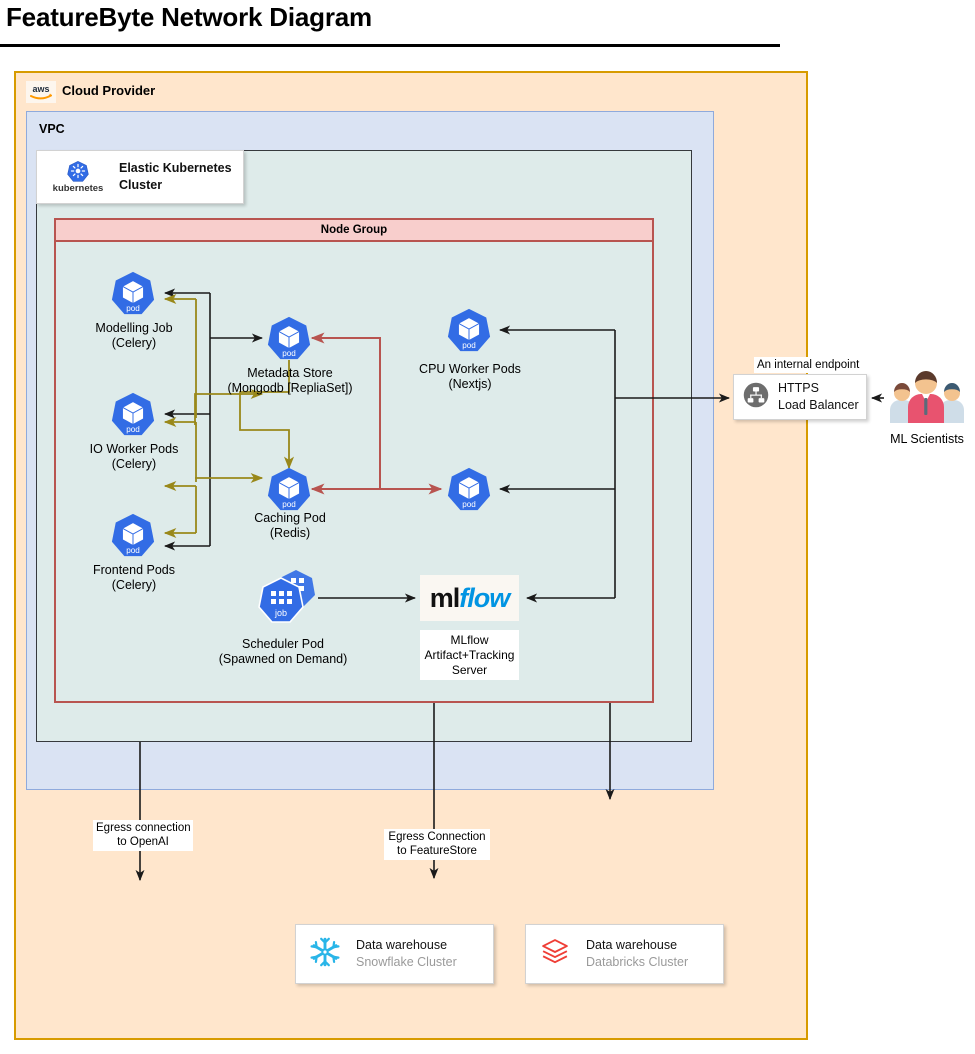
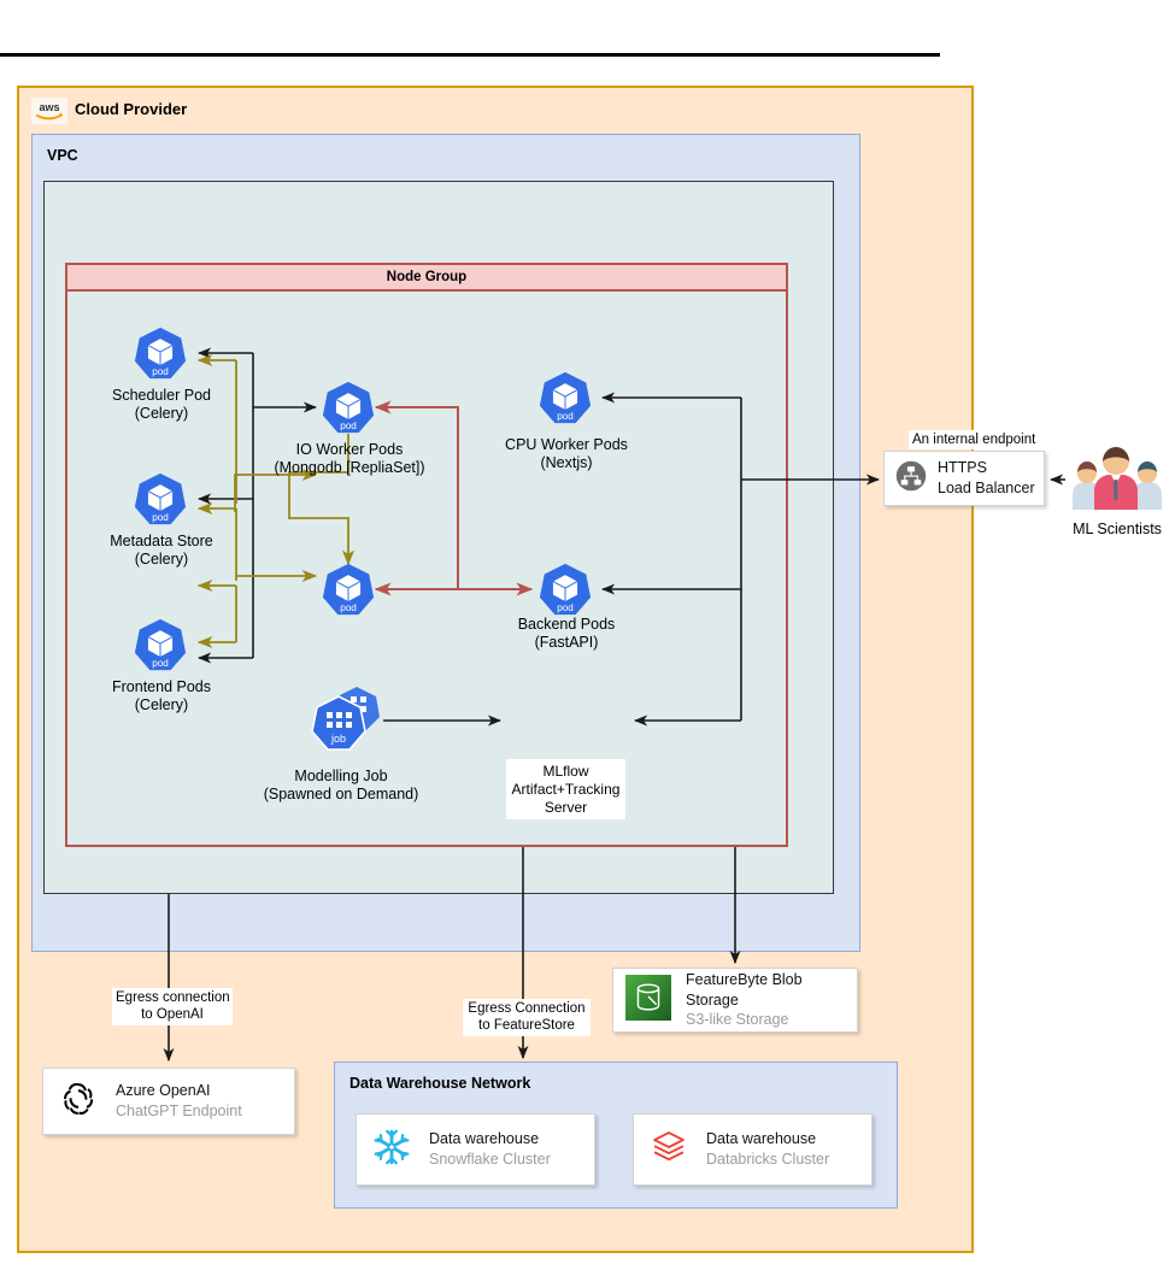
- FeatureByte Network Diagram
  aws
  Cloud Provider
  VPC
  Node Group
- kubernetes
- Elastic Kubernetes
- Cluster
  pod
- Modelling Job
+ Scheduler Pod
  (Celery)
  pod
- IO Worker Pods
+ Metadata Store
  (Celery)
  pod
  Frontend Pods
  (Celery)
  pod
- Metadata Store
+ IO Worker Pods
  (Mongodb [RepliaSet])
  pod
- Caching Pod
- (Redis)
  pod
  CPU Worker Pods
  (Nextjs)
  pod
+ Backend Pods
+ (FastAPI)
  job
- Scheduler Pod
+ Modelling Job
  (Spawned on Demand)
- ml
- flow
  MLflow
  Artifact+Tracking
  Server
  An internal endpoint
  HTTPS
  Load Balancer
  ML Scientists
  Egress connection
  to OpenAI
  Egress Connection
  to FeatureStore
+ Azure OpenAI
+ ChatGPT Endpoint
+ FeatureByte Blob Storage
+ S3-like Storage
+ Data Warehouse Network
  Data warehouse
  Snowflake Cluster
  Data warehouse
  Databricks Cluster
